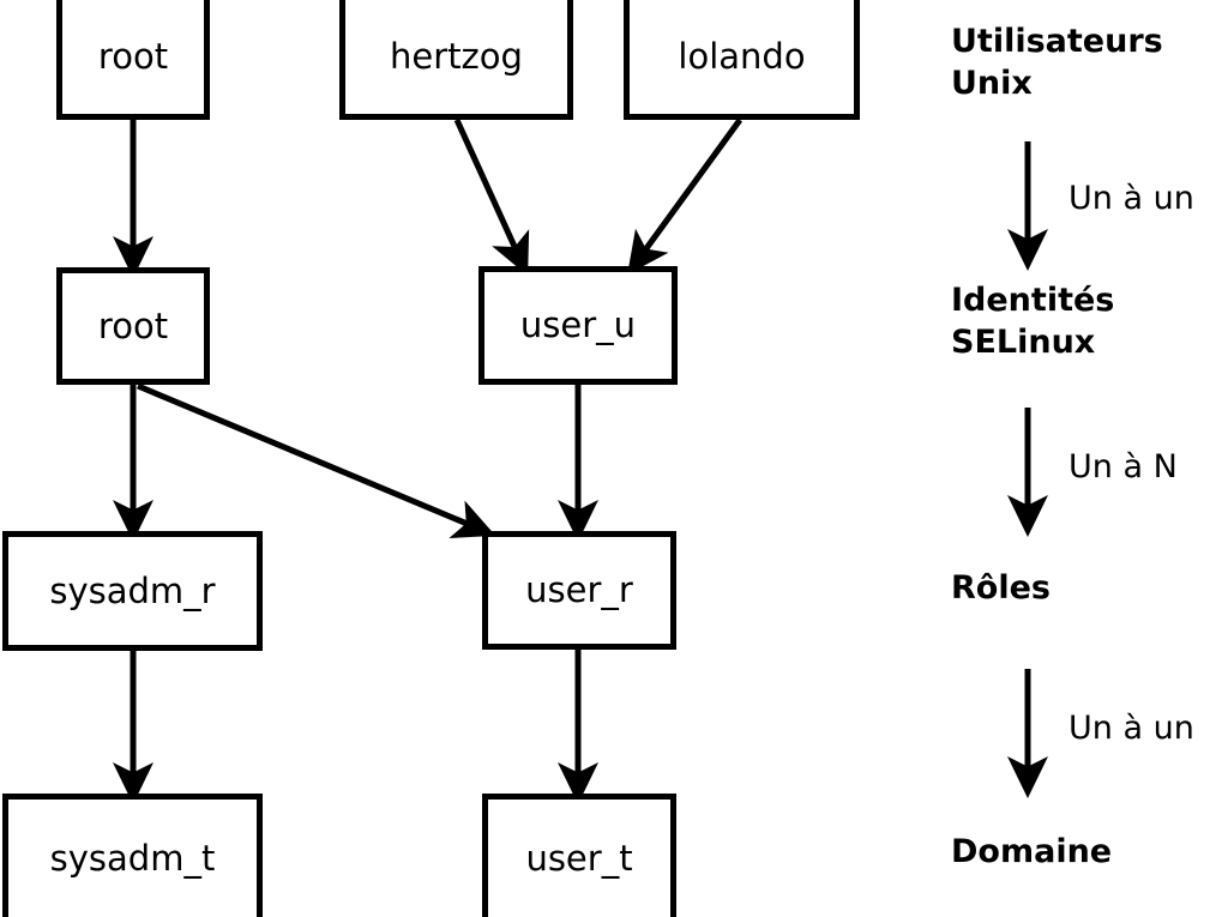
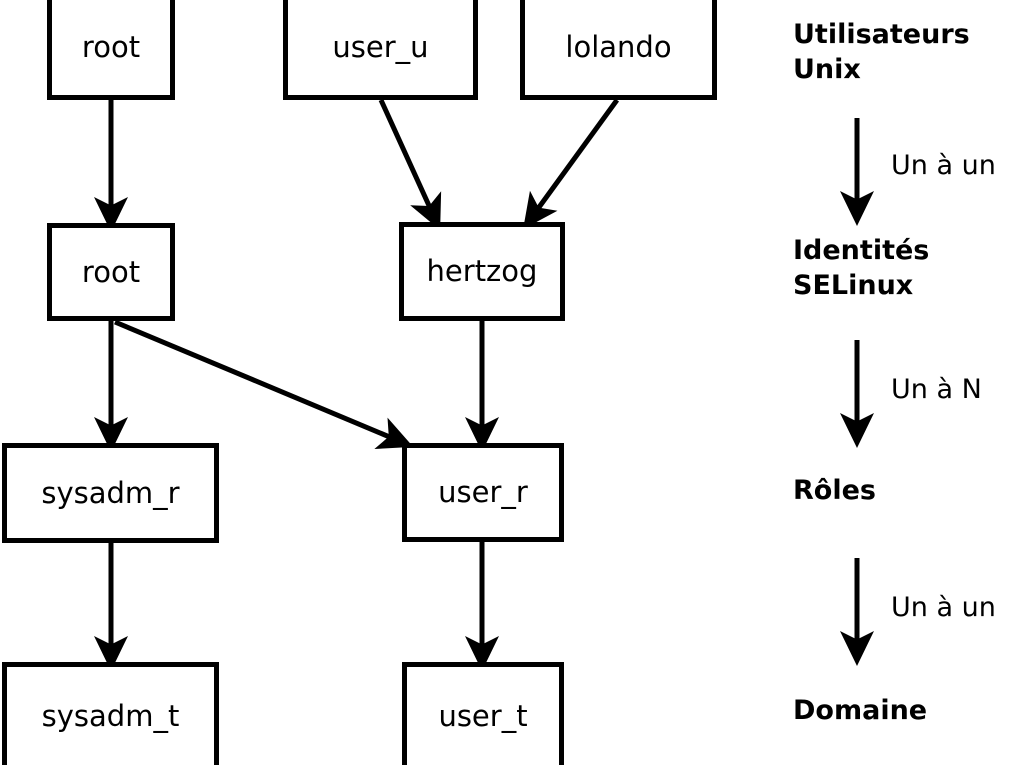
  root
- hertzog
+ user_u
  lolando
  root
- user_u
+ hertzog
  sysadm_r
  user_r
  sysadm_t
  user_t
  Utilisateurs
  Unix
  Identités
  SELinux
  Rôles
  Domaine
  Un à un
  Un à N
  Un à un
